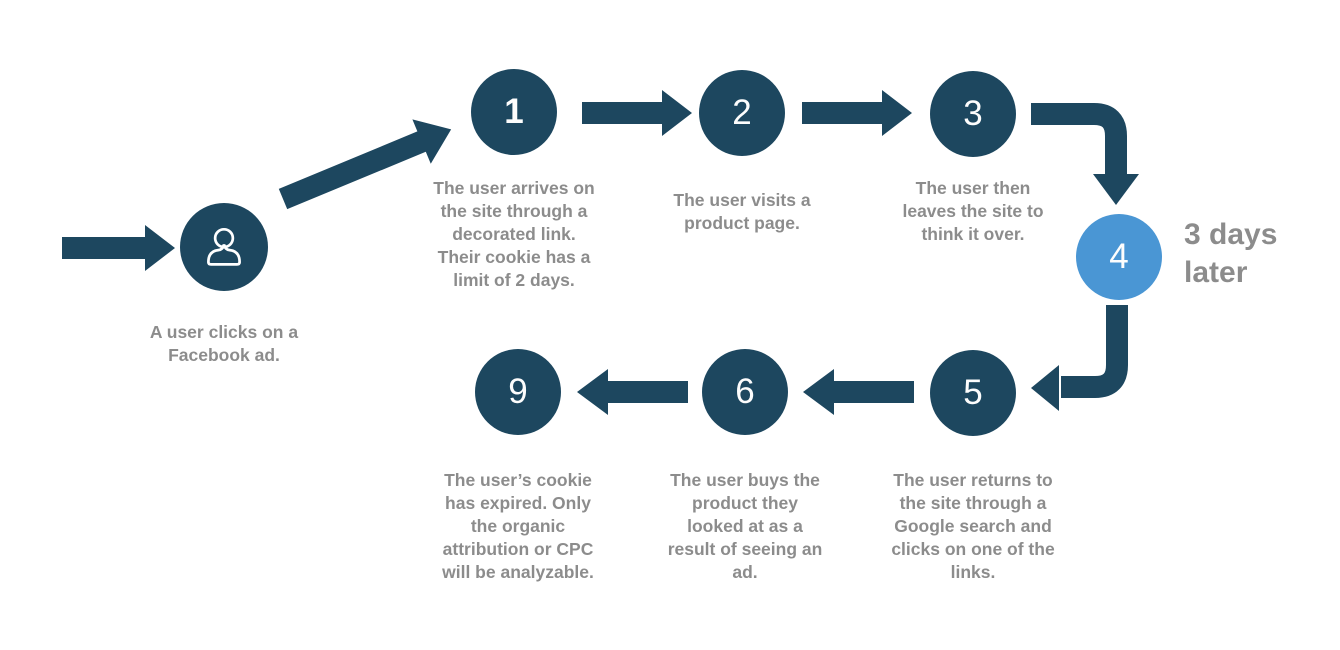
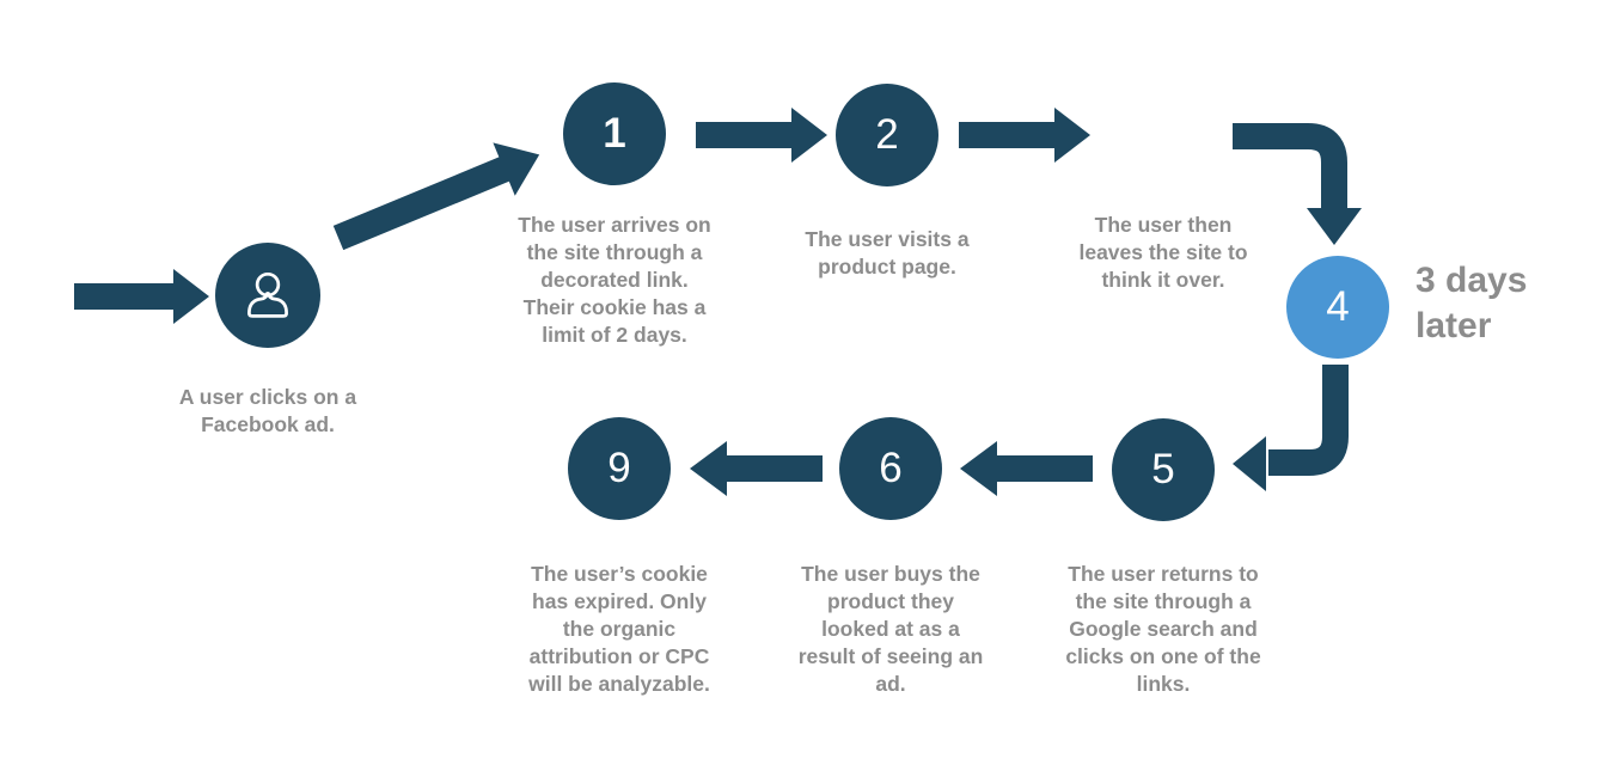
  A user clicks on a
  Facebook ad.
  1
  2
- 3
  4
  5
  6
  9
  The user arrives on
  the site through a
  decorated link.
  Their cookie has a
  limit of 2 days.
  The user visits a
  product page.
  The user then
  leaves the site to
  think it over.
  The user returns to
  the site through a
  Google search and
  clicks on one of the
  links.
  The user buys the
  product they
  looked at as a
  result of seeing an
  ad.
  The user’s cookie
  has expired. Only
  the organic
  attribution or CPC
  will be analyzable.
  3 days
  later
